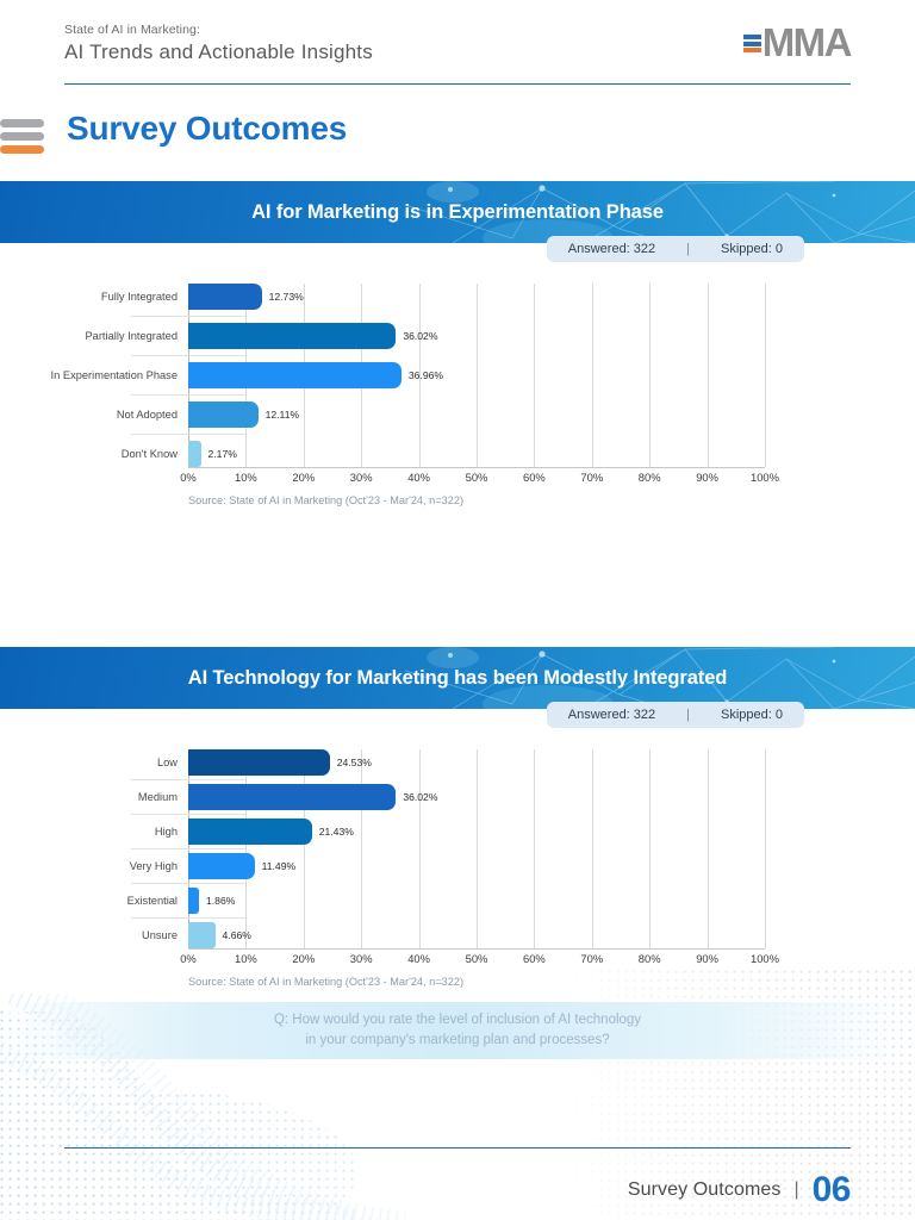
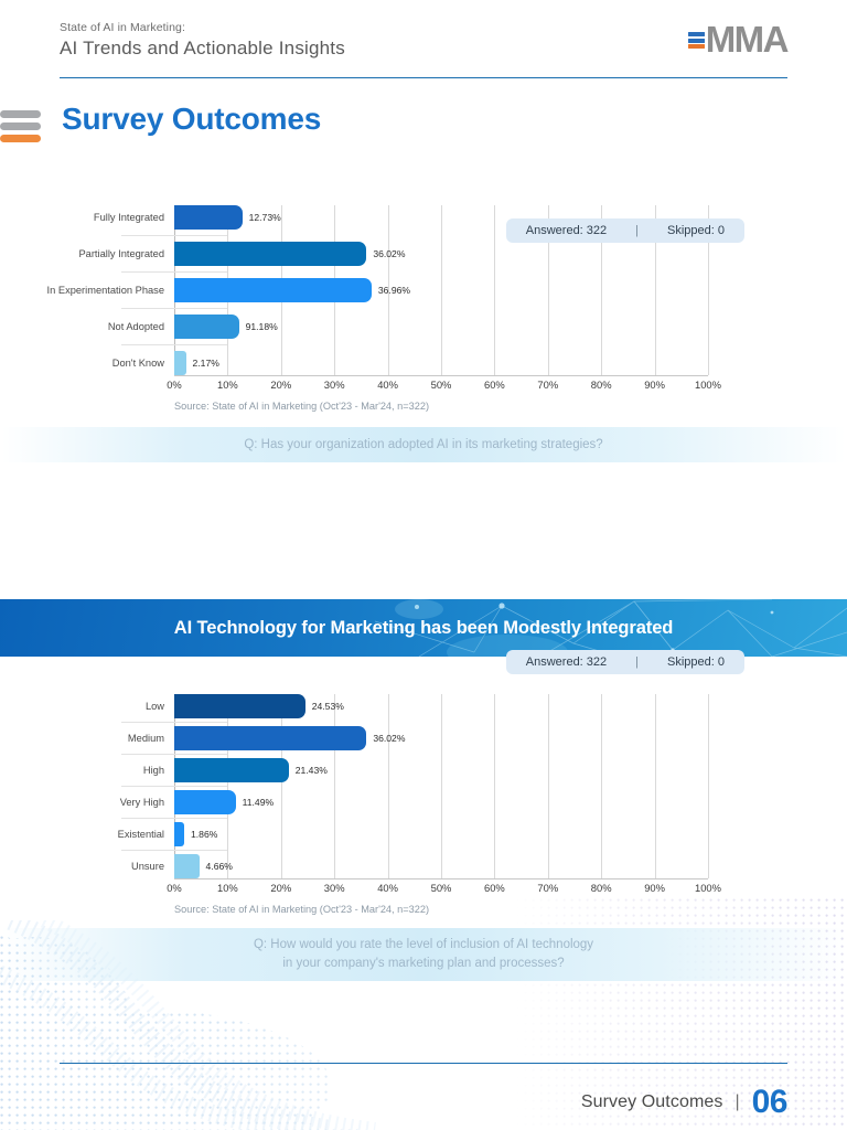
  State of AI in Marketing:
  AI Trends and Actionable Insights
  MMA
  Survey Outcomes
- AI for Marketing is in Experimentation Phase
  Answered: 322
  |
  Skipped: 0
  Fully Integrated
  12.73%
  Partially Integrated
  36.02%
  In Experimentation Phase
  36.96%
  Not Adopted
- 12.11%
+ 91.18%
  Don't Know
  2.17%
  0%
  10%
  20%
  30%
  40%
  50%
  60%
  70%
  80%
  90%
  100%
  Source: State of AI in Marketing (Oct'23 - Mar'24, n=322)
+ Q: Has your organization adopted AI in its marketing strategies?
  AI Technology for Marketing has been Modestly Integrated
  Answered: 322
  |
  Skipped: 0
  Low
  24.53%
  Medium
  36.02%
  High
  21.43%
  Very High
  11.49%
  Existential
  1.86%
  Unsure
  4.66%
  0%
  10%
  20%
  30%
  40%
  50%
  60%
  70%
  80%
  90%
  100%
  Source: State of AI in Marketing (Oct'23 - Mar'24, n=322)
  Q: How would you rate the level of inclusion of AI technology
  in your company's marketing plan and processes?
  Survey Outcomes
  |
  06
